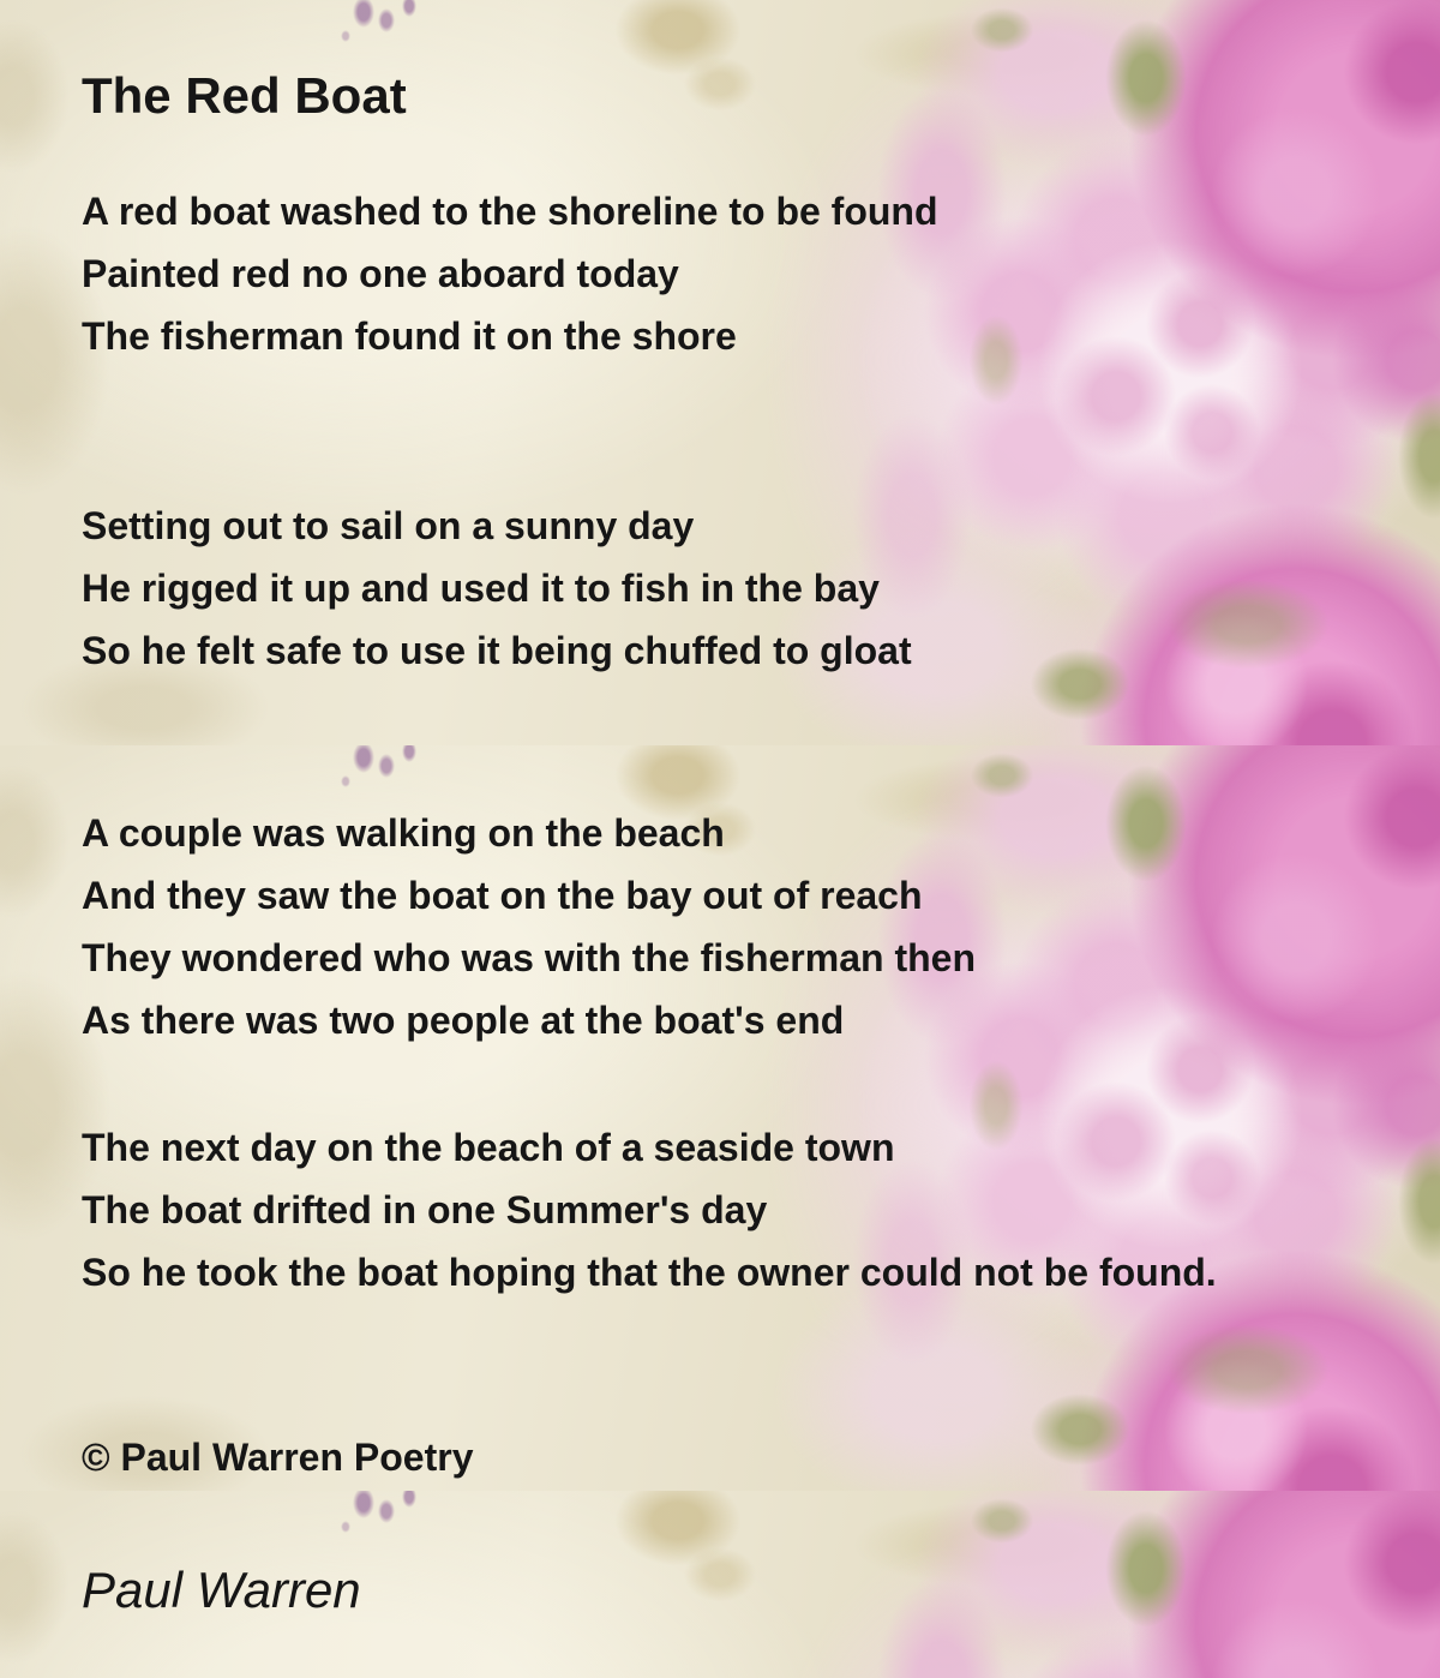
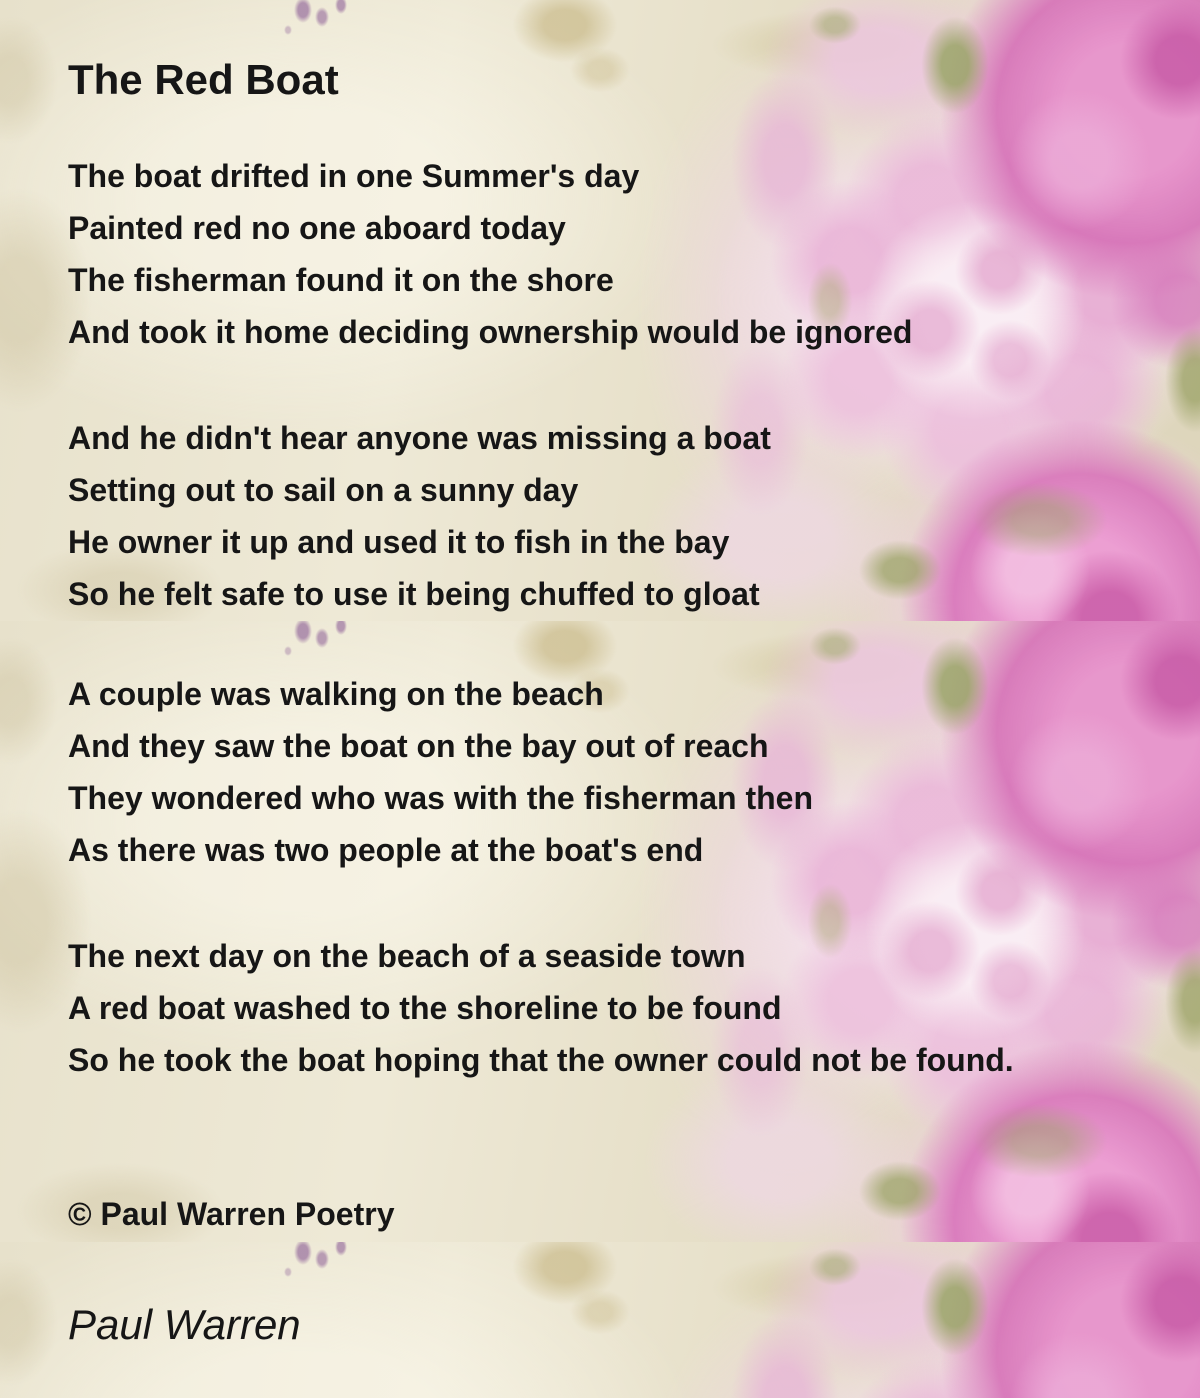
  The Red Boat
- A red boat washed to the shoreline to be found
+ The boat drifted in one Summer's day
  Painted red no one aboard today
  The fisherman found it on the shore
+ And took it home deciding ownership would be ignored
+ And he didn't hear anyone was missing a boat
  Setting out to sail on a sunny day
- He rigged it up and used it to fish in the bay
+ He owner it up and used it to fish in the bay
  So he felt safe to use it being chuffed to gloat
  A couple was walking on the beach
  And they saw the boat on the bay out of reach
  They wondered who was with the fisherman then
  As there was two people at the boat's end
  The next day on the beach of a seaside town
- The boat drifted in one Summer's day
+ A red boat washed to the shoreline to be found
  So he took the boat hoping that the owner could not be found.
  © Paul Warren Poetry
  Paul Warren
